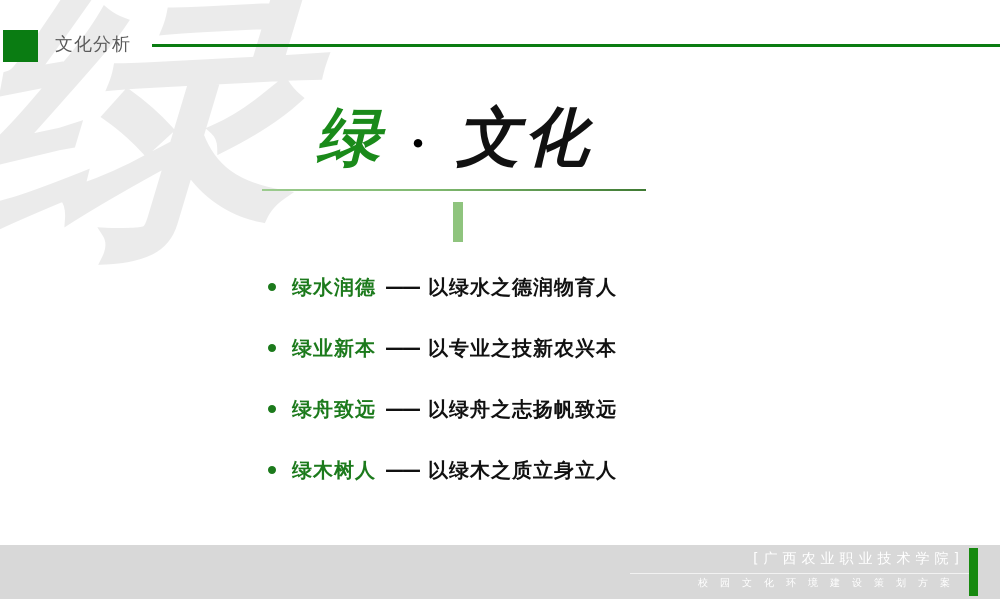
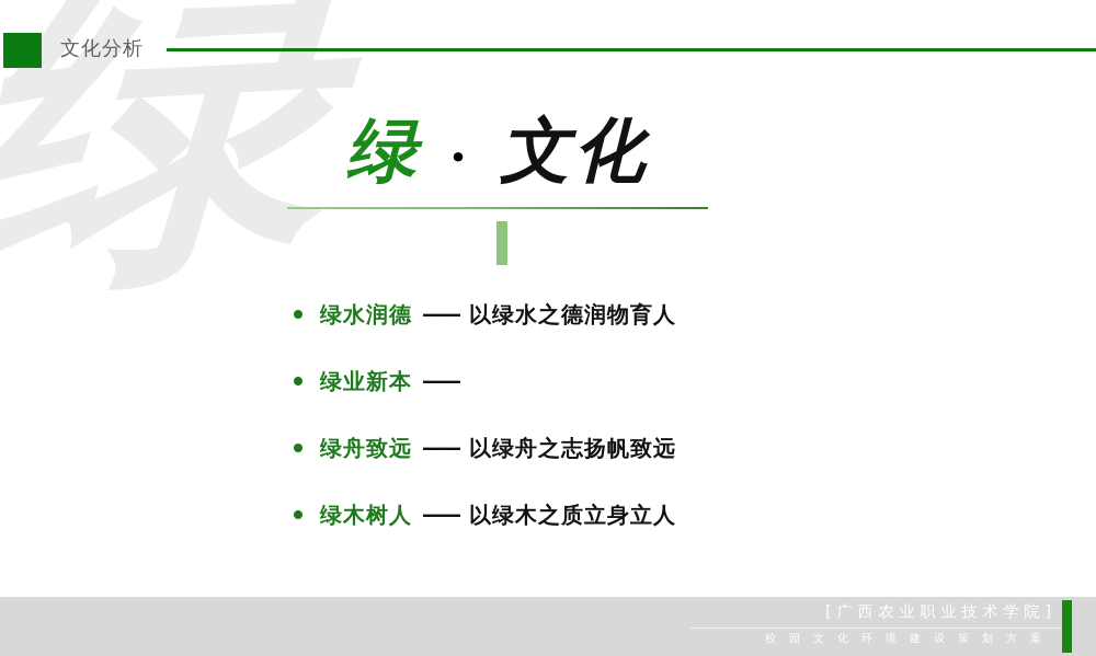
  文化分析
  绿 · 文化
  绿水润德
  ——
  以绿水之德润物育人
  绿业新本
  ——
- 以专业之技新农兴本
  绿舟致远
  ——
  以绿舟之志扬帆致远
  绿木树人
  ——
  以绿木之质立身立人
  [广西农业职业技术学院]
  校园文化环境建设策划方案
